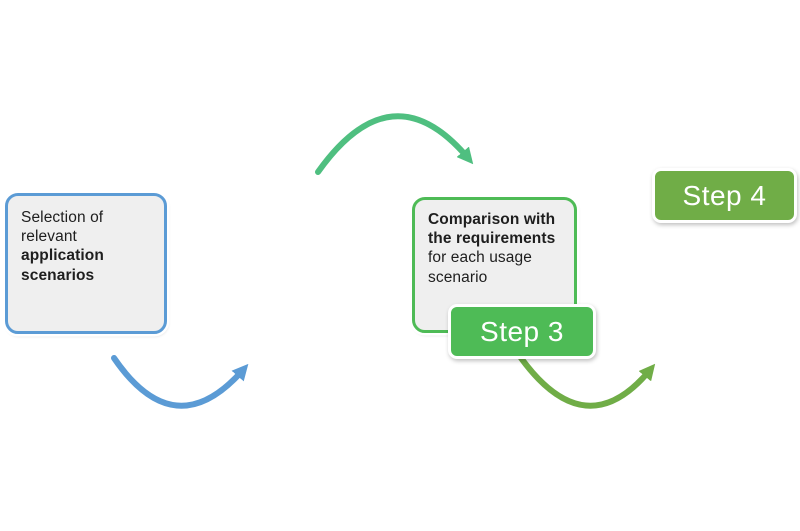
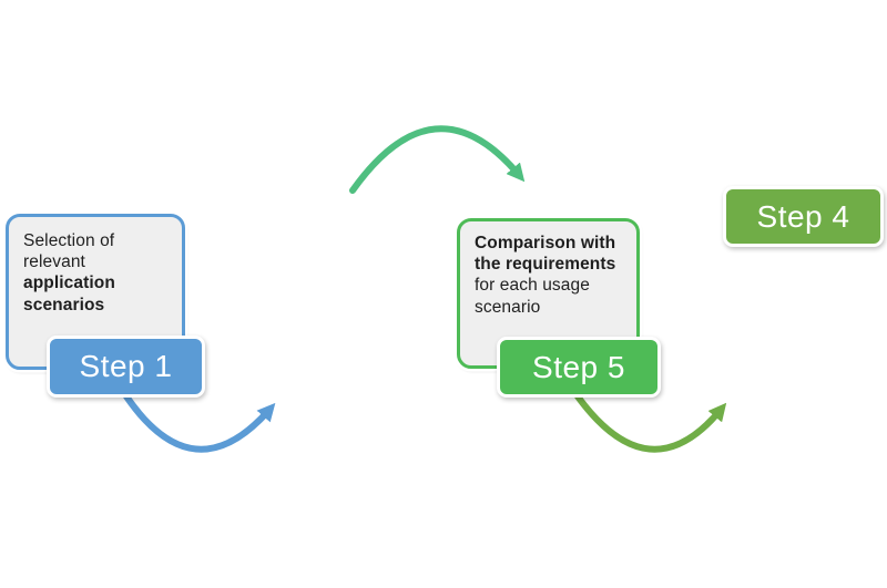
  Selection of relevant application scenarios
  Comparison with the requirements for each usage scenario
+ Step 1
- Step 3
+ Step 5
  Step 4
